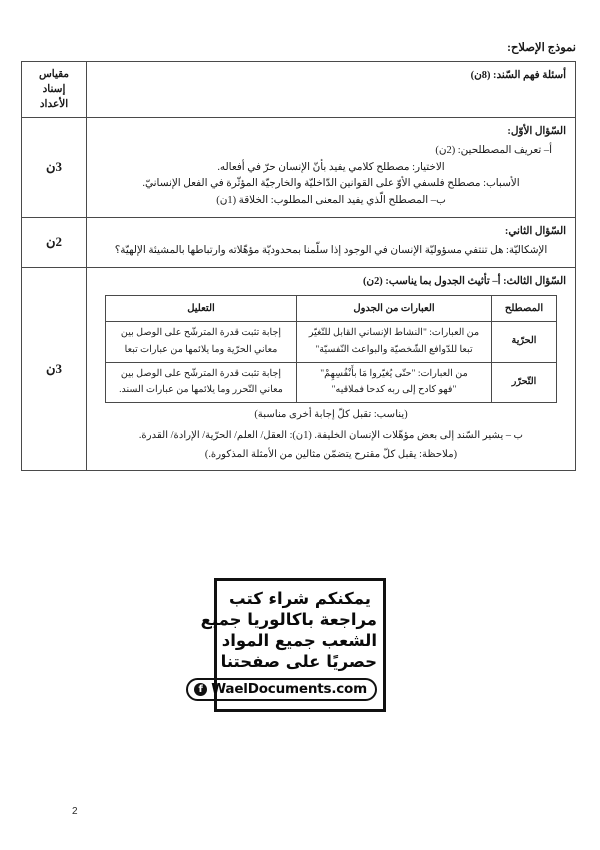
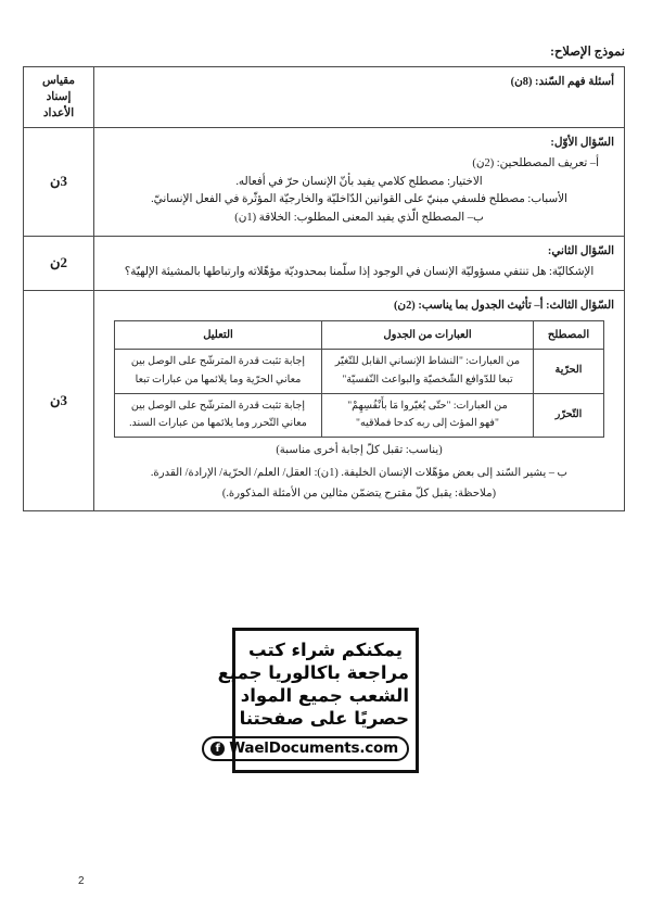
  نموذج الإصلاح:
  أسئلة فهم السّند: (8ن)	مقياس إسناد الأعداد
- السّؤال الأوّل: أ– تعريف المصطلحين: (2ن) الاختيار: مصطلح كلامي يفيد بأنّ الإنسان حرّ في أفعاله. الأسباب: مصطلح فلسفي الأوّ على القوانين الدّاخليّة والخارجيّة المؤثّرة في الفعل الإنسانيّ. ب– المصطلح الّذي يفيد المعنى المطلوب: الخلاقة (1ن)	3ن
+ السّؤال الأوّل: أ– تعريف المصطلحين: (2ن) الاختيار: مصطلح كلامي يفيد بأنّ الإنسان حرّ في أفعاله. الأسباب: مصطلح فلسفي مبنيّ على القوانين الدّاخليّة والخارجيّة المؤثّرة في الفعل الإنسانيّ. ب– المصطلح الّذي يفيد المعنى المطلوب: الخلاقة (1ن)	3ن
  السّؤال الثاني: الإشكاليّة: هل تنتفي مسؤوليّة الإنسان في الوجود إذا سلّمنا بمحدوديّة مؤهّلاته وارتباطها بالمشيئة الإلهيّة؟	2ن
  السّؤال الثالث: أ– تأثيث الجدول بما يناسب: (2ن)
  المصطلح	العبارات من الجدول	التعليل
  الحرّية	من العبارات: "النشاط الإنساني القابل للتّغيّر تبعا للدّوافع الشّخصيّة والبواعث النّفسيّة"	إجابة تثبت قدرة المترشّح على الوصل بين معاني الحرّية وما يلائمها من عبارات تبعا
- التّحرّر	من العبارات: "حتّى يُغيّروا مَا بأَنْفُسِهِمْ" "فهو كادح إلى ربه كدحا فملاقيه"	إجابة تثبت قدرة المترشّح على الوصل بين معاني التّحرر وما يلائمها من عبارات السند.
+ التّحرّر	من العبارات: "حتّى يُغيّروا مَا بأَنْفُسِهِمْ" "فهو المؤث إلى ربه كدحا فملاقيه"	إجابة تثبت قدرة المترشّح على الوصل بين معاني التّحرر وما يلائمها من عبارات السند.
  (يناسب: تقبل كلّ إجابة أخرى مناسبة) ب – يشير السّند إلى بعض مؤهّلات الإنسان الخليفة. (1ن): العقل/ العلم/ الحرّية/ الإرادة/ القدرة. (ملاحظة: يقبل كلّ مقترح يتضمّن مثالين من الأمثلة المذكورة.)	3ن
  يمكنكم شراء كتب
  مراجعة باكالوريا جميع
  الشعب جميع المواد
  حصريًا على صفحتنا
  f
  WaelDocuments.com
  2
